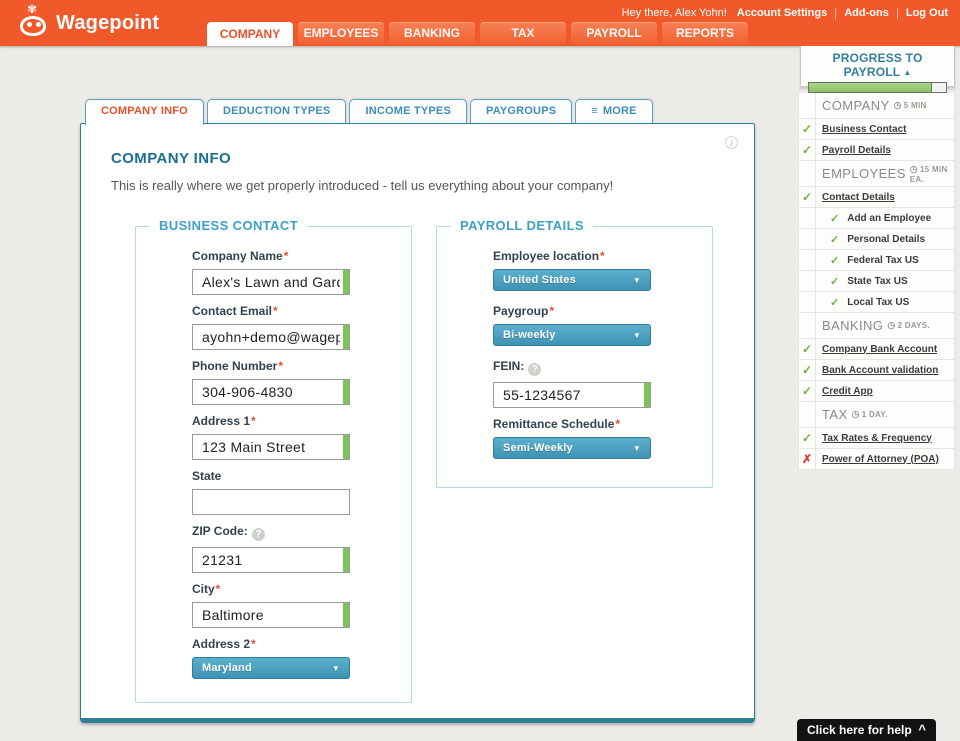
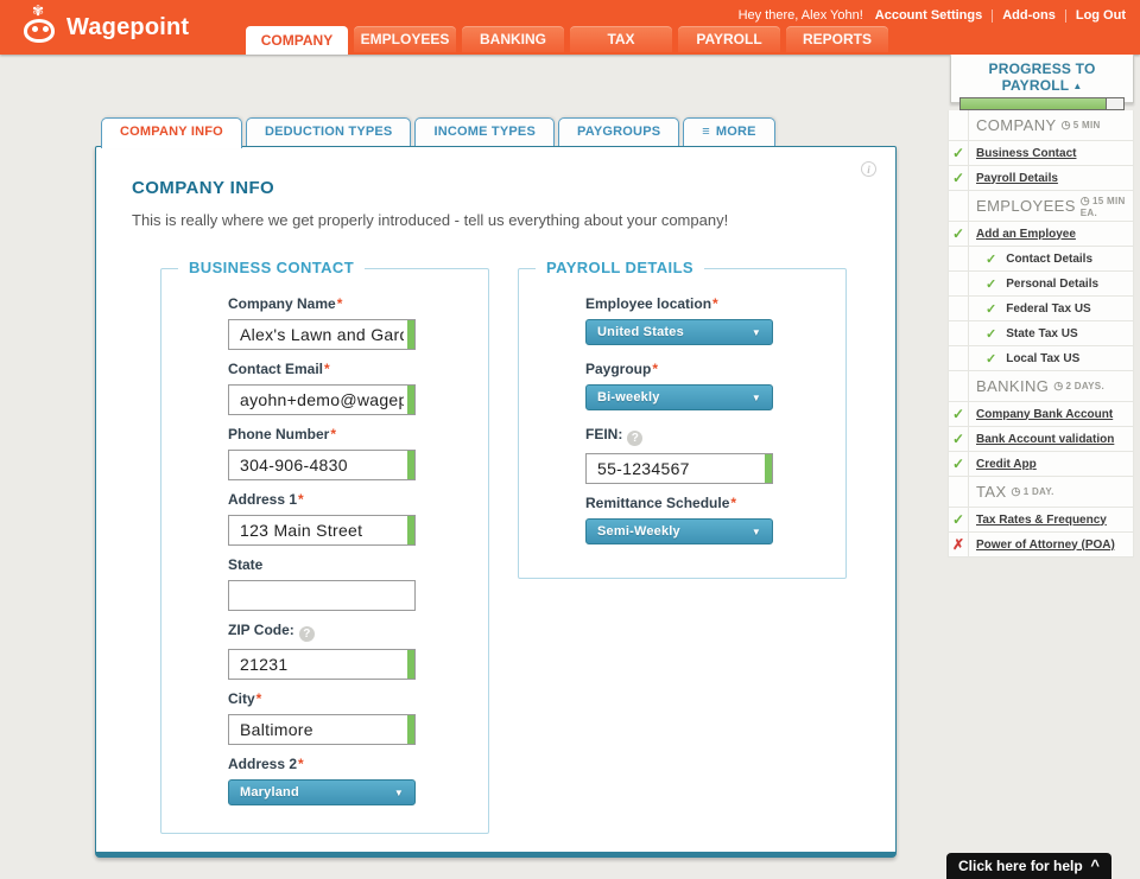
  ✾
  Wagepoint
  Hey there, Alex Yohn!
  Account Settings
  Add-ons
  Log Out
  COMPANY
  EMPLOYEES
  BANKING
  TAX
  PAYROLL
  REPORTS
  COMPANY INFO
  DEDUCTION TYPES
  INCOME TYPES
  PAYGROUPS
  ≡ MORE
  i
  COMPANY INFO
  This is really where we get properly introduced - tell us everything about your company!
  BUSINESS CONTACT
  Company Name*
  Alex's Lawn and Gar
  Contact Email*
  ayohn+demo@wagep
  Phone Number*
  304-906-4830
  Address 1*
  123 Main Street
  State
  ZIP Code: ?
  21231
  City*
  Baltimore
  Address 2*
  Maryland
  ▼
  PAYROLL DETAILS
  Employee location*
  United States
  ▼
  Paygroup*
  Bi-weekly
  ▼
  FEIN: ?
  55-1234567
  Remittance Schedule*
  Semi-Weekly
  ▼
  PROGRESS TO PAYROLL ▲
  COMPANY
  ◷ 5 MIN
  ✓
  Business Contact
  ✓
  Payroll Details
  EMPLOYEES
  ◷ 15 MIN EA.
  ✓
- Contact Details
+ Add an Employee
  ✓
- Add an Employee
+ Contact Details
  ✓
  Personal Details
  ✓
  Federal Tax US
  ✓
  State Tax US
  ✓
  Local Tax US
  BANKING
  ◷ 2 DAYS.
  ✓
  Company Bank Account
  ✓
  Bank Account validation
  ✓
  Credit App
  TAX
  ◷ 1 DAY.
  ✓
  Tax Rates & Frequency
  ✗
  Power of Attorney (POA)
  Click here for help
  ^
